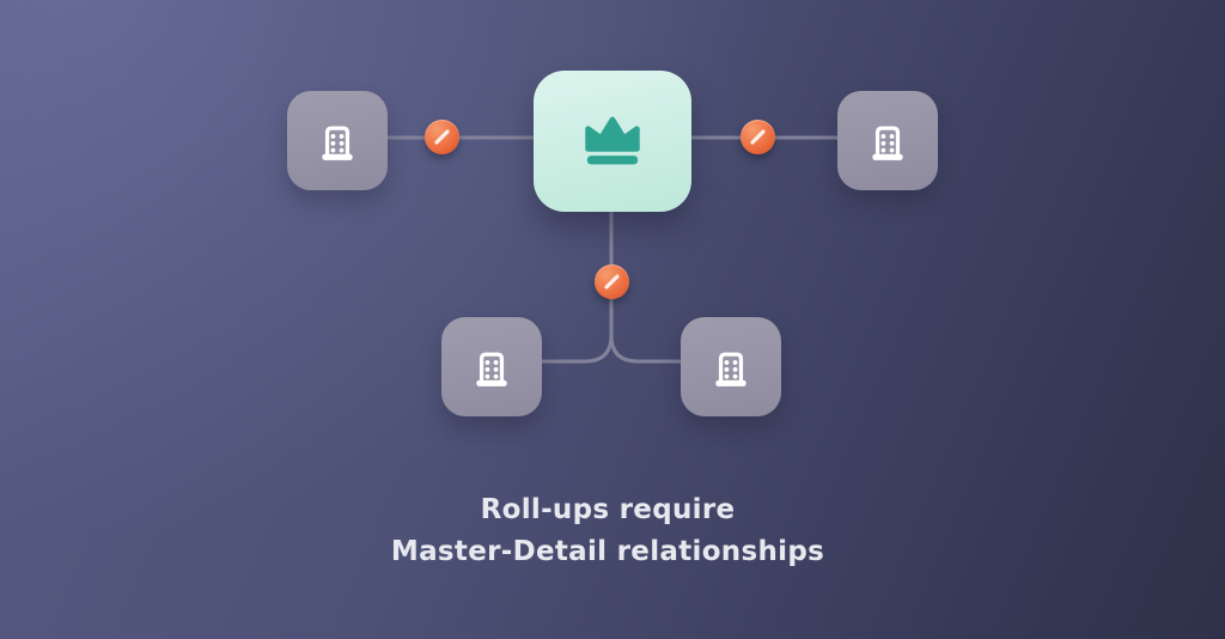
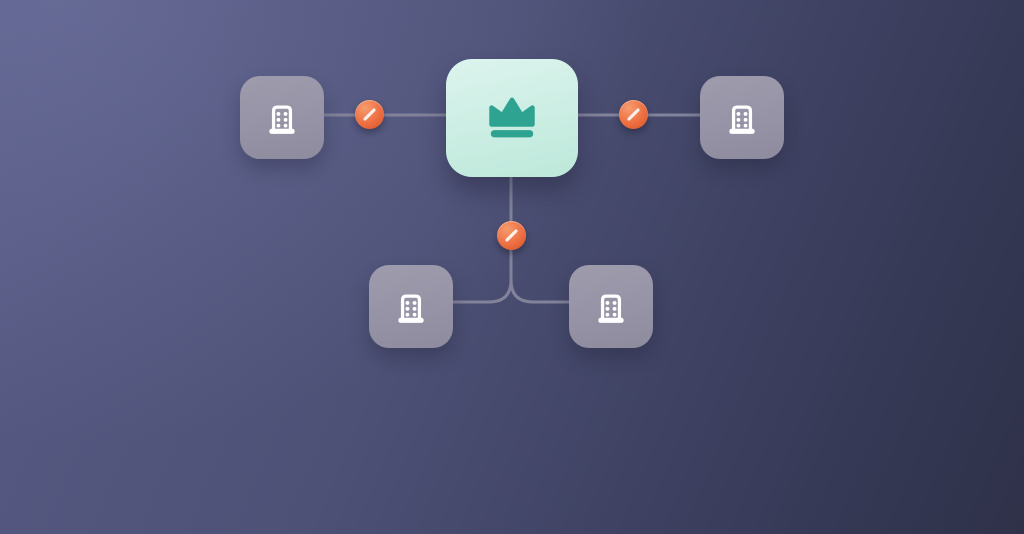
- Roll-ups require
- Master-Detail relationships
